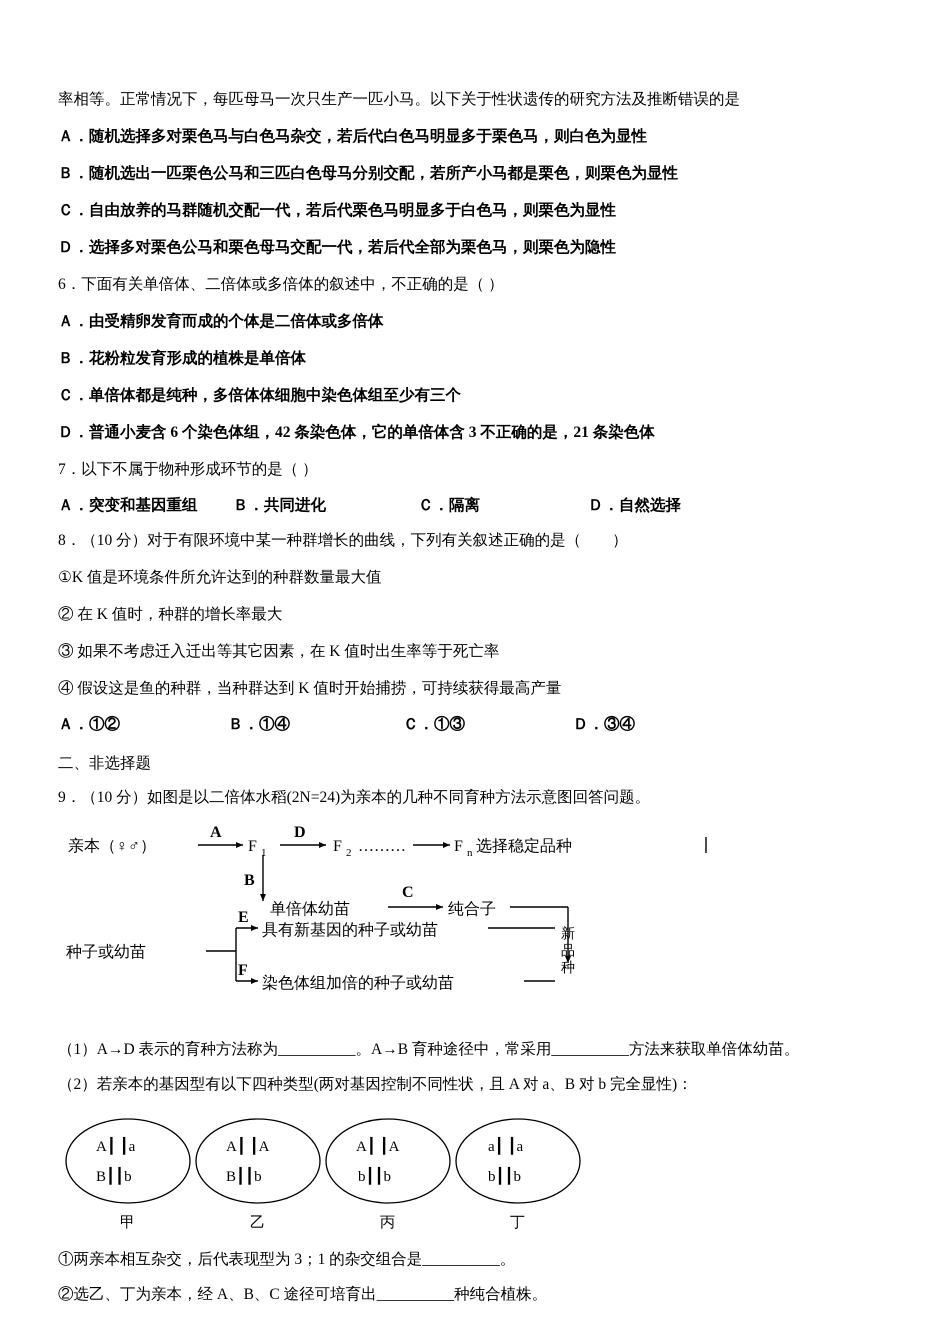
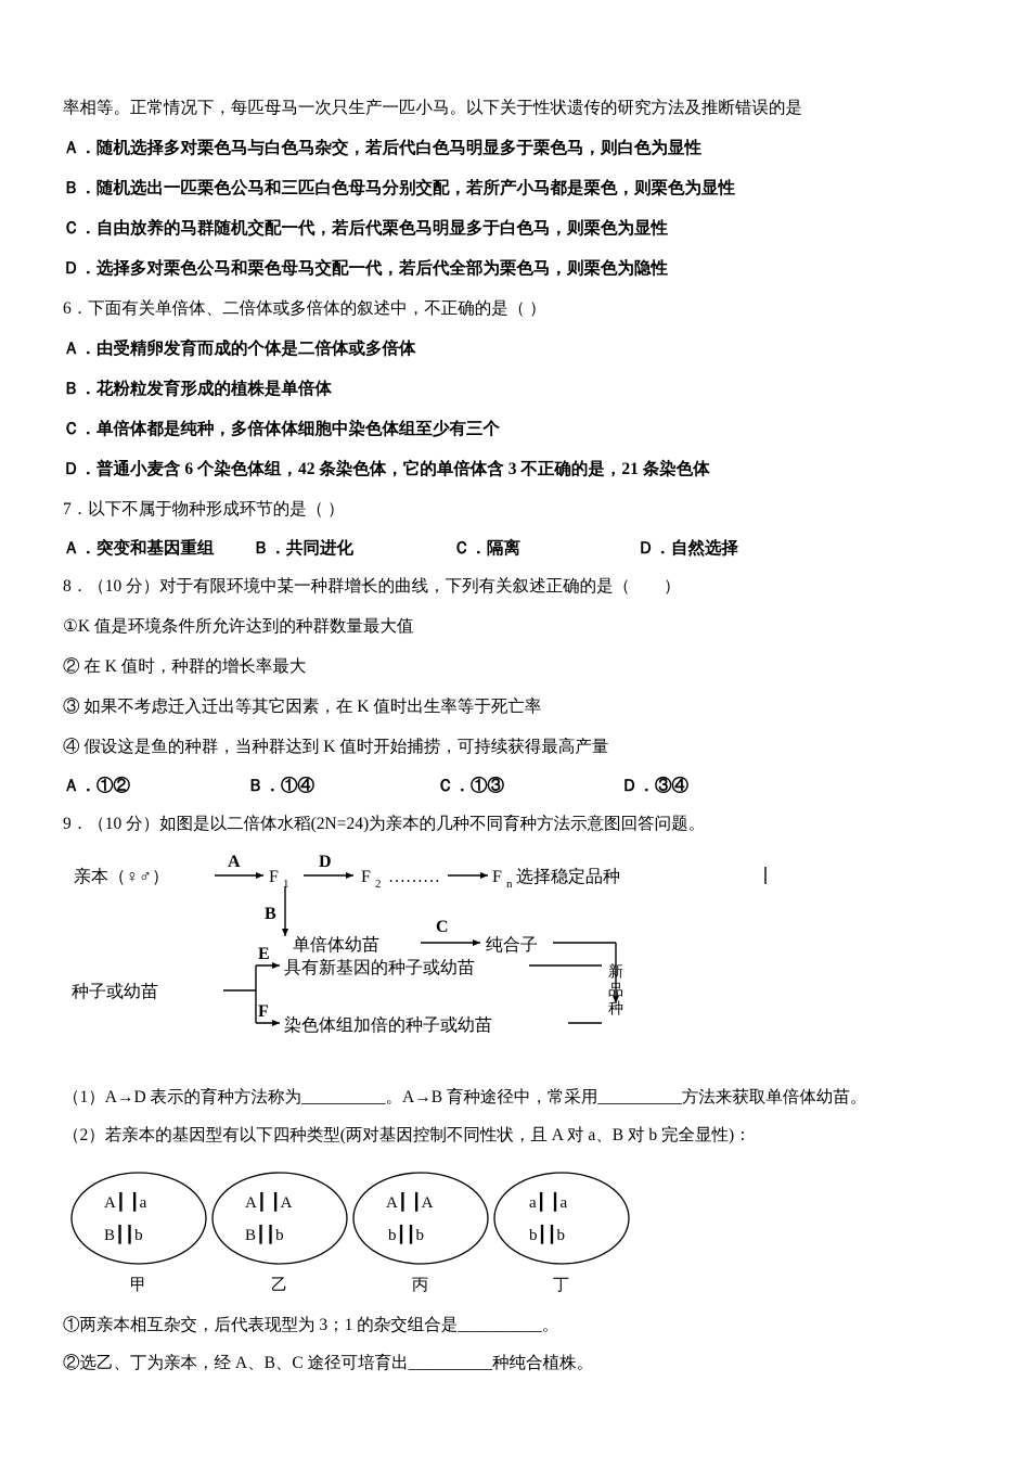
  率相等。正常情况下，每匹母马一次只生产一匹小马。以下关于性状遗传的研究方法及推断错误的是
  Ａ．随机选择多对栗色马与白色马杂交，若后代白色马明显多于栗色马，则白色为显性
  Ｂ．随机选出一匹栗色公马和三匹白色母马分别交配，若所产小马都是栗色，则栗色为显性
  Ｃ．自由放养的马群随机交配一代，若后代栗色马明显多于白色马，则栗色为显性
  Ｄ．选择多对栗色公马和栗色母马交配一代，若后代全部为栗色马，则栗色为隐性
  6．下面有关单倍体、二倍体或多倍体的叙述中，不正确的是（ ）
  Ａ．由受精卵发育而成的个体是二倍体或多倍体
  Ｂ．花粉粒发育形成的植株是单倍体
  Ｃ．单倍体都是纯种，多倍体体细胞中染色体组至少有三个
  Ｄ．普通小麦含 6 个染色体组，42 条染色体，它的单倍体含 3 不正确的是，21 条染色体
  7．以下不属于物种形成环节的是（ ）
  Ａ．突变和基因重组
  Ｂ．共同进化
  Ｃ．隔离
  Ｄ．自然选择
  8．（10 分）对于有限环境中某一种群增长的曲线，下列有关叙述正确的是（ ）
  ①K 值是环境条件所允许达到的种群数量最大值
  ② 在 K 值时，种群的增长率最大
  ③ 如果不考虑迁入迁出等其它因素，在 K 值时出生率等于死亡率
  ④ 假设这是鱼的种群，当种群达到 K 值时开始捕捞，可持续获得最高产量
  Ａ．①②
  Ｂ．①④
  Ｃ．①③
  Ｄ．③④
- 二、非选择题
  9．（10 分）如图是以二倍体水稻(2N=24)为亲本的几种不同育种方法示意图回答问题。
  亲本（♀♂）
  A
  F
  1
  D
  F
  2
  ………
  F
  n
  选择稳定品种
  B
  单倍体幼苗
  C
  纯合子
  种子或幼苗
  E
  具有新基因的种子或幼苗
  F
  染色体组加倍的种子或幼苗
  新
  品
  种
  （1）A→D 表示的育种方法称为__________。A→B 育种途径中，常采用__________方法来获取单倍体幼苗。
  （2）若亲本的基因型有以下四种类型(两对基因控制不同性状，且 A 对 a、B 对 b 完全显性)：
  A┃ ┃a
  B┃┃b
  A┃ ┃A
  B┃┃b
  A┃ ┃A
  b┃┃b
  a┃ ┃a
  b┃┃b
  甲
  乙
  丙
  丁
  ①两亲本相互杂交，后代表现型为 3；1 的杂交组合是__________。
  ②选乙、丁为亲本，经 A、B、C 途径可培育出__________种纯合植株。
